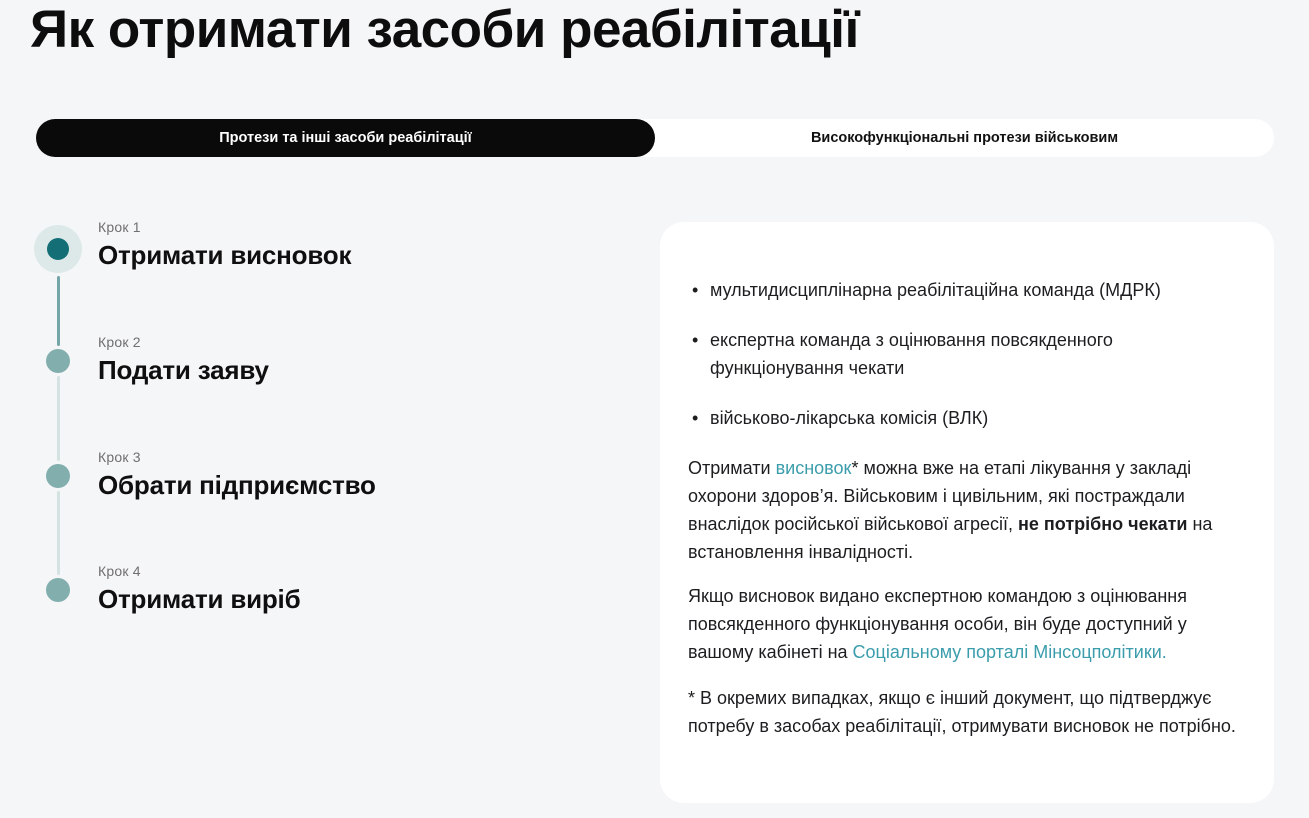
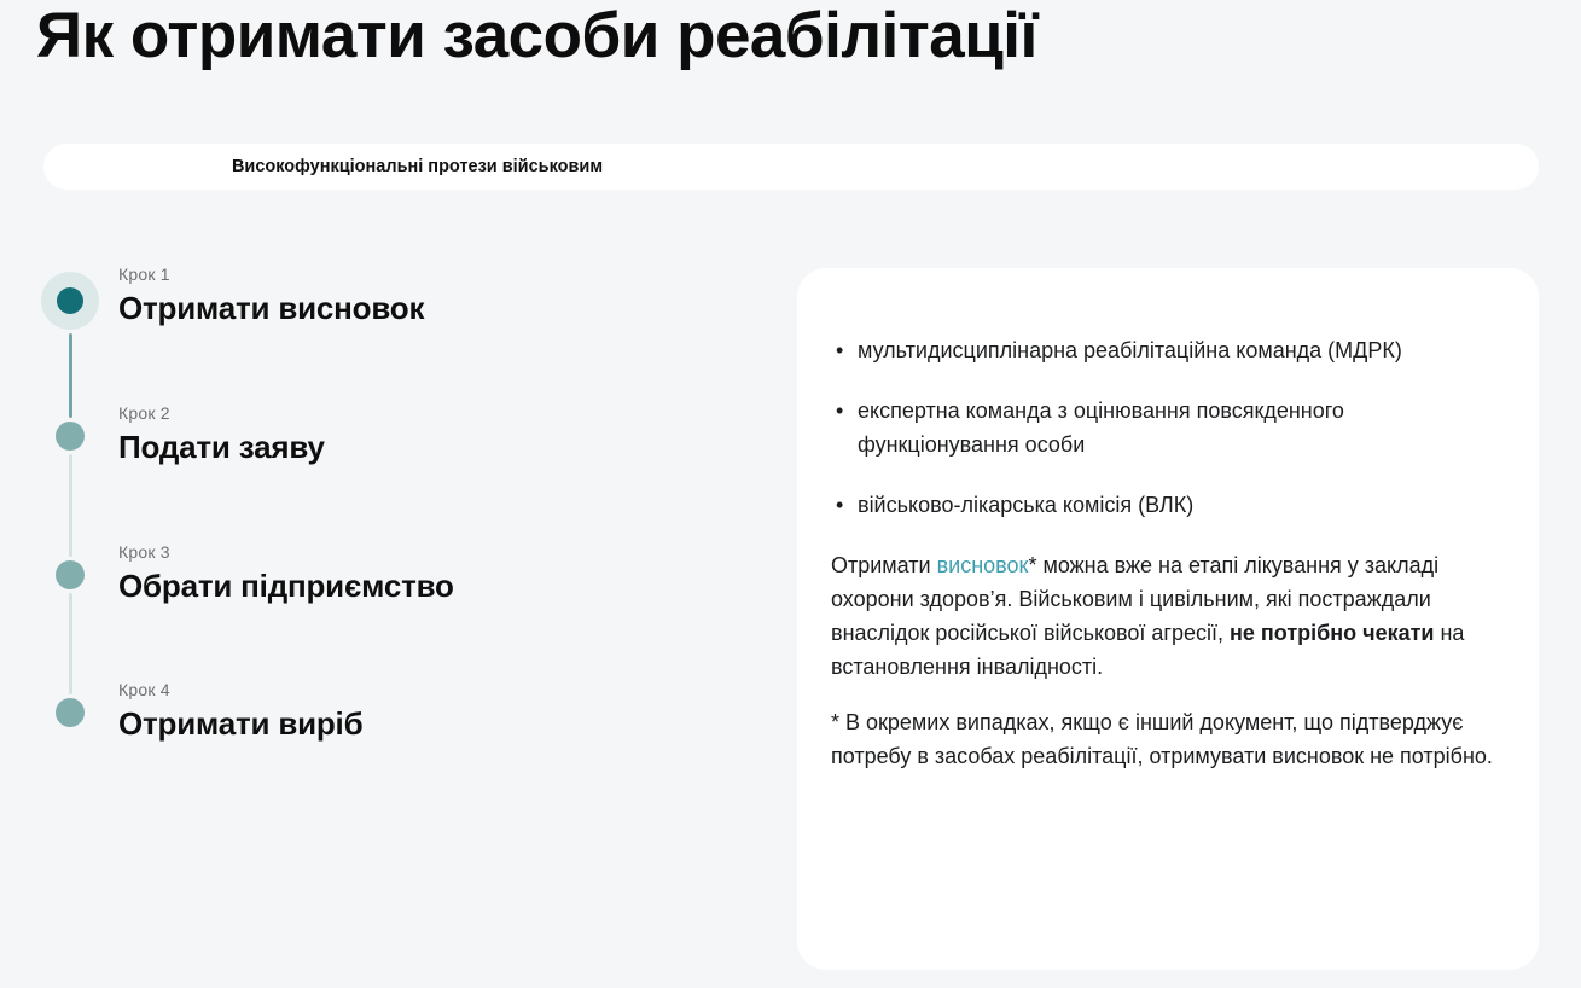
  Як отримати засоби реабілітації
- Протези та інші засоби реабілітації
  Високофункціональні протези військовим
  Крок 1
  Отримати висновок
  Крок 2
  Подати заяву
  Крок 3
  Обрати підприємство
  Крок 4
  Отримати виріб
  мультидисциплінарна реабілітаційна команда (МДРК)
- експертна команда з оцінювання повсякденного функціонування чекати
+ експертна команда з оцінювання повсякденного функціонування особи
  військово-лікарська комісія (ВЛК)
  Отримати висновок* можна вже на етапі лікування у закладі охорони здоров’я. Військовим і цивільним, які постраждали внаслідок російської військової агресії, не потрібно чекати на встановлення інвалідності.
- Якщо висновок видано експертною командою з оцінювання повсякденного функціонування особи, він буде доступний у вашому кабінеті на Соціальному порталі Мінсоцполітики.
  * В окремих випадках, якщо є інший документ, що підтверджує потребу в засобах реабілітації, отримувати висновок не потрібно.
